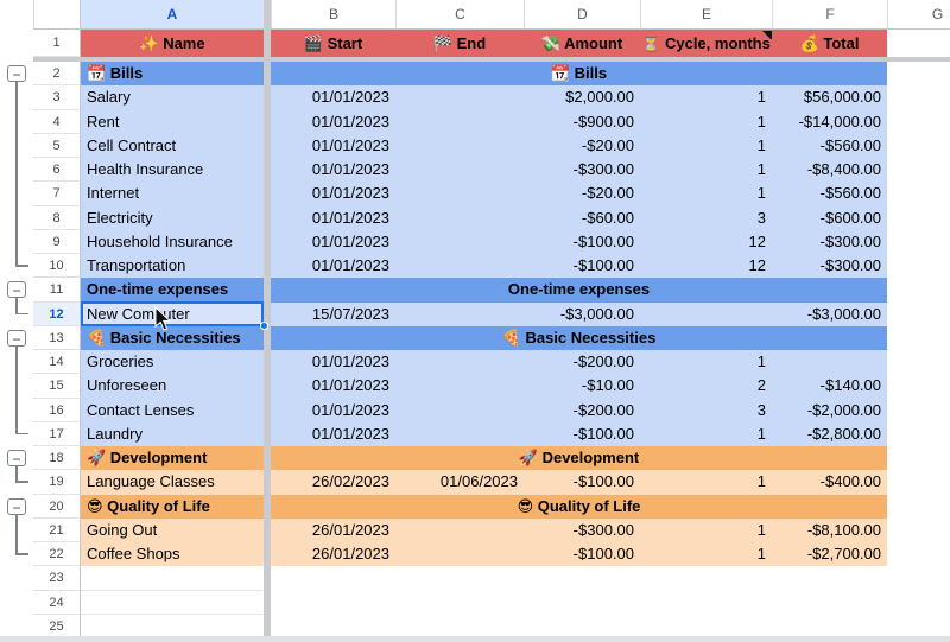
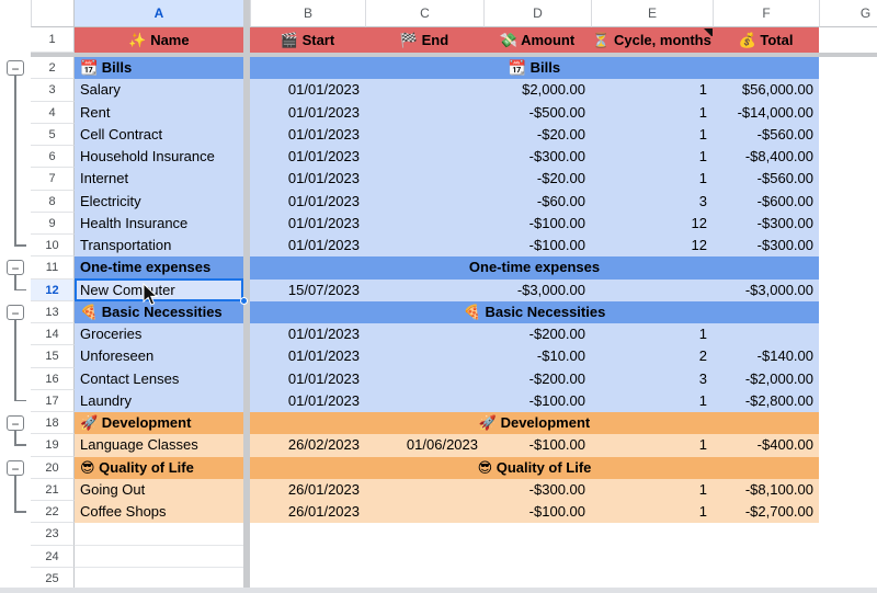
  A
  B
  C
  D
  E
  F
  G
  1
  ✨ Name
  🎬 Start
  🏁 End
  💸 Amount
  ⏳ Cycle, months
  💰 Total
  2
  📆 Bills
  📆 Bills
  3
  Salary
  01/01/2023
  $2,000.00
  1
  $56,000.00
  4
  Rent
  01/01/2023
- -$900.00
+ -$500.00
  1
  -$14,000.00
  5
  Cell Contract
  01/01/2023
  -$20.00
  1
  -$560.00
  6
- Health Insurance
+ Household Insurance
  01/01/2023
  -$300.00
  1
  -$8,400.00
  7
  Internet
  01/01/2023
  -$20.00
  1
  -$560.00
  8
  Electricity
  01/01/2023
  -$60.00
  3
  -$600.00
  9
- Household Insurance
+ Health Insurance
  01/01/2023
  -$100.00
  12
  -$300.00
  10
  Transportation
  01/01/2023
  -$100.00
  12
  -$300.00
  11
  One-time expenses
  One-time expenses
  12
  New Comuter
  15/07/2023
  -$3,000.00
  -$3,000.00
  13
  🍕 Basic Necessities
  🍕 Basic Necessities
  14
  Groceries
  01/01/2023
  -$200.00
  1
  15
  Unforeseen
  01/01/2023
  -$10.00
  2
  -$140.00
  16
  Contact Lenses
  01/01/2023
  -$200.00
  3
  -$2,000.00
  17
  Laundry
  01/01/2023
  -$100.00
  1
  -$2,800.00
  18
  🚀 Development
  🚀 Development
  19
  Language Classes
  26/02/2023
  01/06/2023
  -$100.00
  1
  -$400.00
  20
  😎 Quality of Life
  😎 Quality of Life
  21
  Going Out
  26/01/2023
  -$300.00
  1
  -$8,100.00
  22
  Coffee Shops
  26/01/2023
  -$100.00
  1
  -$2,700.00
  23
  24
  25
  −
  −
  −
  −
  −
